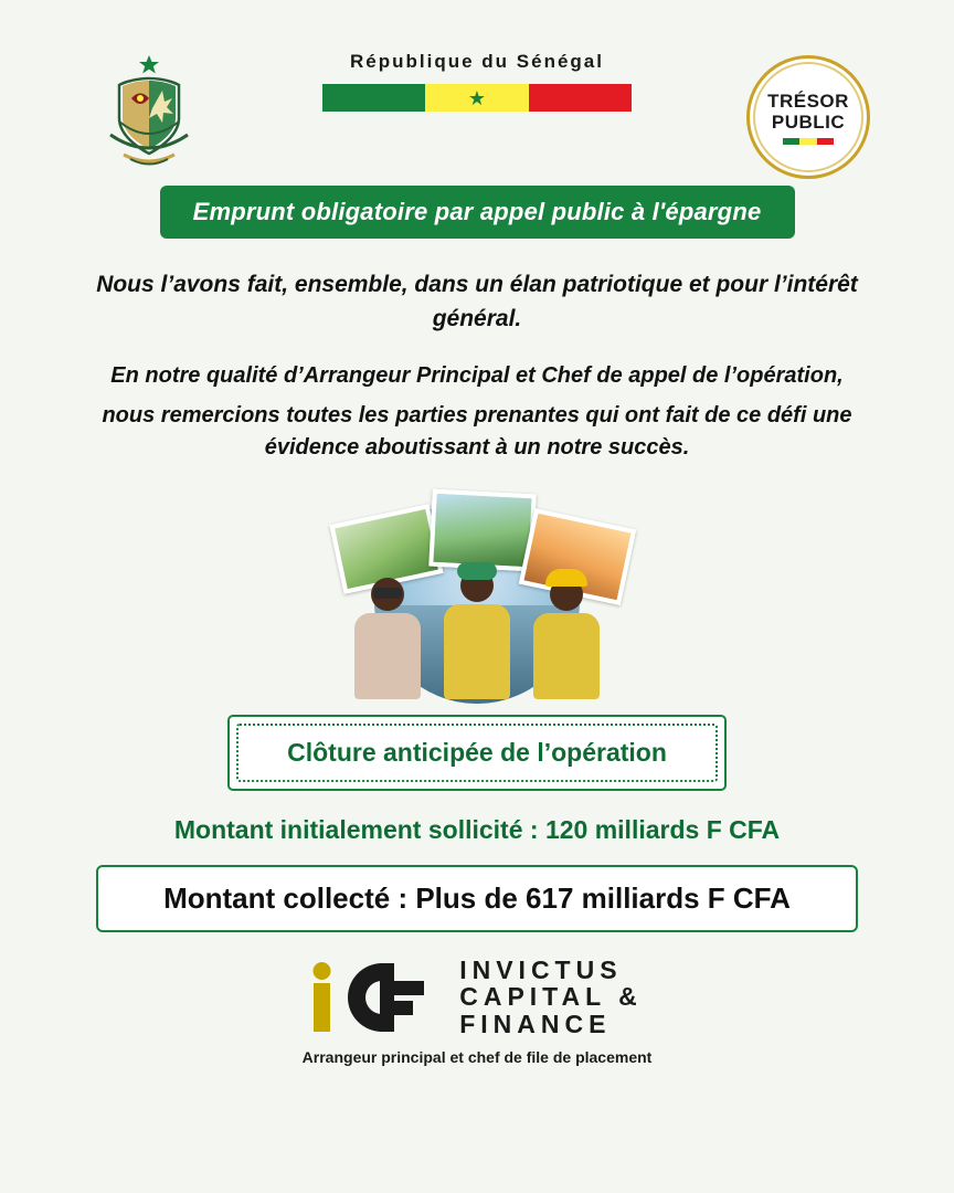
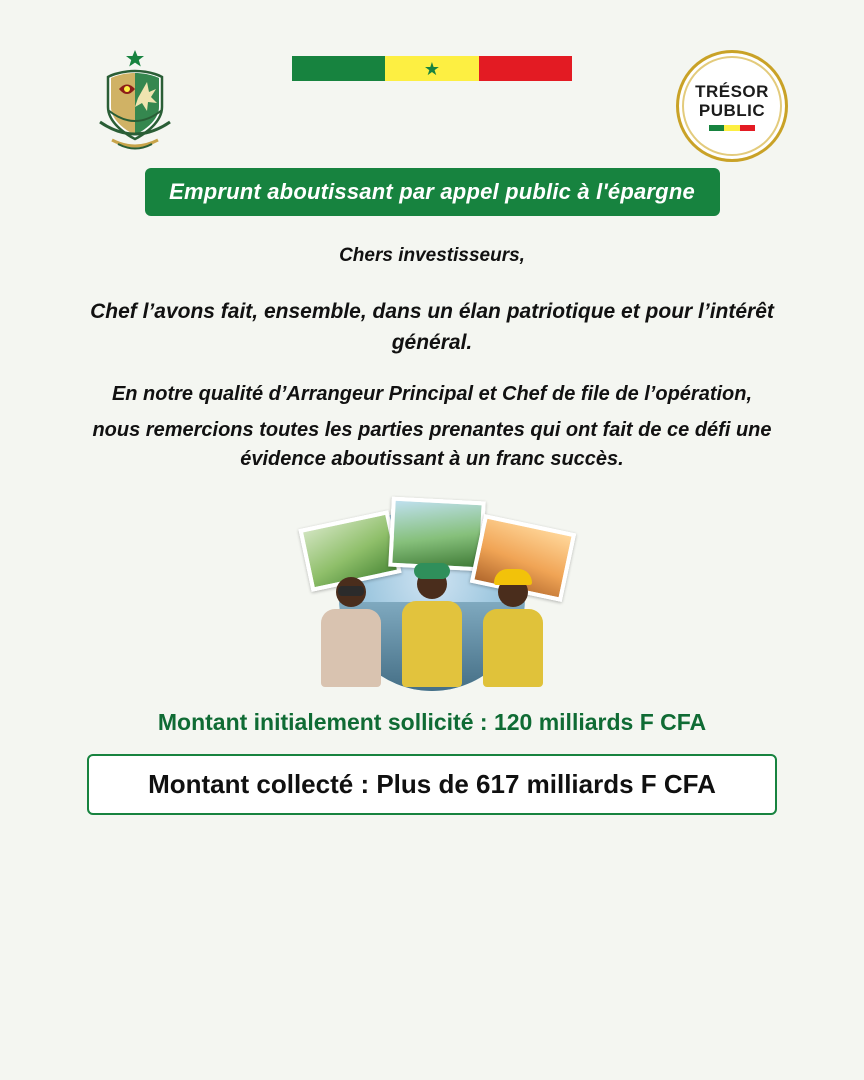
- République du Sénégal
  ★
  TRÉSOR
  PUBLIC
- Emprunt obligatoire par appel public à l'épargne
+ Emprunt aboutissant par appel public à l'épargne
+ Chers investisseurs,
- Nous l’avons fait, ensemble, dans un élan patriotique et pour l’intérêt général.
+ Chef l’avons fait, ensemble, dans un élan patriotique et pour l’intérêt général.
- En notre qualité d’Arrangeur Principal et Chef de appel de l’opération,
+ En notre qualité d’Arrangeur Principal et Chef de file de l’opération,
- nous remercions toutes les parties prenantes qui ont fait de ce défi une évidence aboutissant à un notre succès.
+ nous remercions toutes les parties prenantes qui ont fait de ce défi une évidence aboutissant à un franc succès.
- Clôture anticipée de l’opération
  Montant initialement sollicité : 120 milliards F CFA
  Montant collecté : Plus de 617 milliards F CFA
- INVICTUS
- CAPITAL &
- FINANCE
- Arrangeur principal et chef de file de placement
